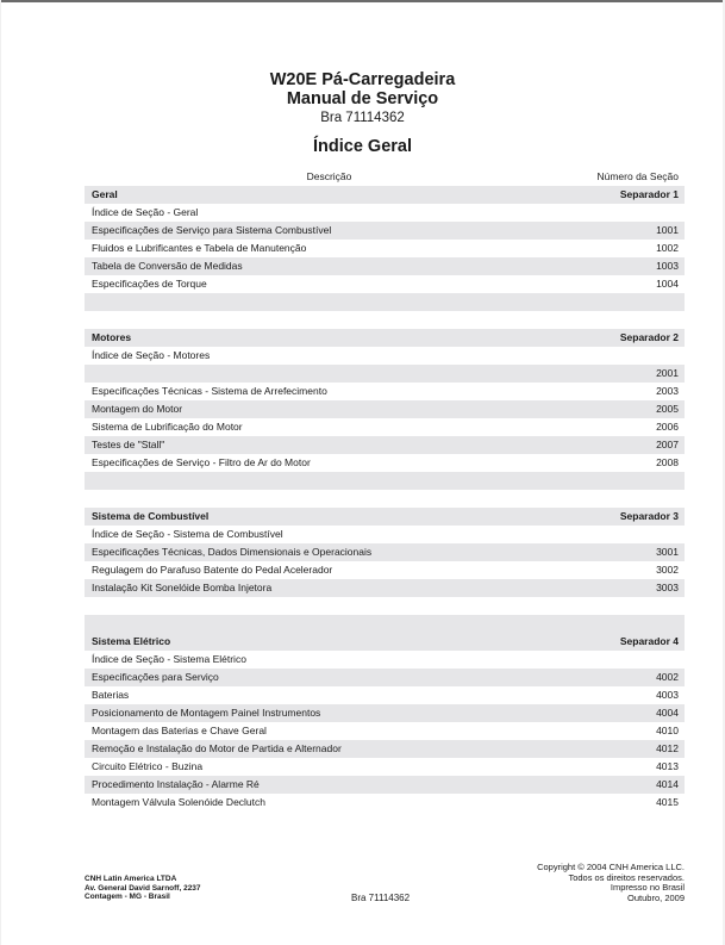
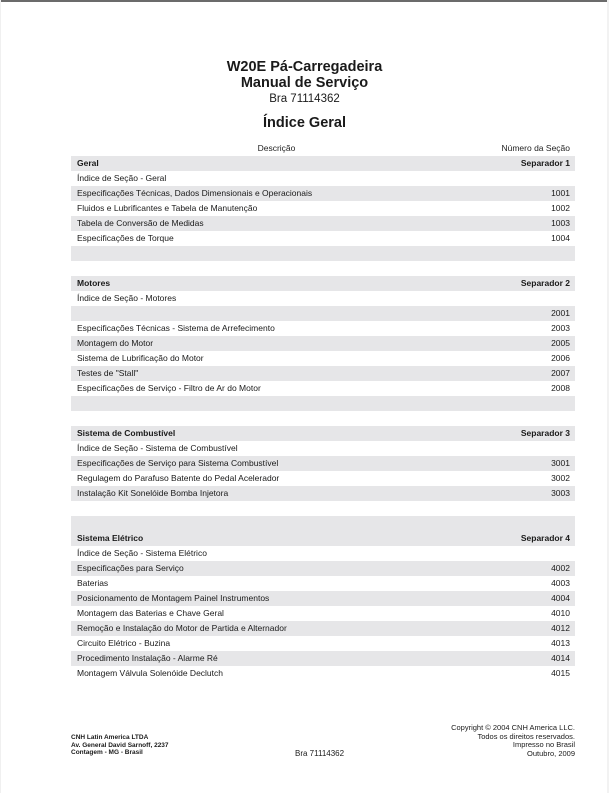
  W20E Pá-Carregadeira
  Manual de Serviço
  Bra 71114362
  Índice Geral
  Descrição
  Número da Seção
  Geral
  Separador 1
  Índice de Seção - Geral
- Especificações de Serviço para Sistema Combustível
+ Especificações Técnicas, Dados Dimensionais e Operacionais
  1001
  Fluidos e Lubrificantes e Tabela de Manutenção
  1002
  Tabela de Conversão de Medidas
  1003
  Especificações de Torque
  1004
  Motores
  Separador 2
  Índice de Seção - Motores
  2001
  Especificações Técnicas - Sistema de Arrefecimento
  2003
  Montagem do Motor
  2005
  Sistema de Lubrificação do Motor
  2006
  Testes de "Stall"
  2007
  Especificações de Serviço - Filtro de Ar do Motor
  2008
  Sistema de Combustível
  Separador 3
  Índice de Seção - Sistema de Combustível
- Especificações Técnicas, Dados Dimensionais e Operacionais
+ Especificações de Serviço para Sistema Combustível
  3001
  Regulagem do Parafuso Batente do Pedal Acelerador
  3002
  Instalação Kit Sonelóide Bomba Injetora
  3003
  Sistema Elétrico
  Separador 4
  Índice de Seção - Sistema Elétrico
  Especificações para Serviço
  4002
  Baterias
  4003
  Posicionamento de Montagem Painel Instrumentos
  4004
  Montagem das Baterias e Chave Geral
  4010
  Remoção e Instalação do Motor de Partida e Alternador
  4012
  Circuito Elétrico - Buzina
  4013
  Procedimento Instalação - Alarme Ré
  4014
  Montagem Válvula Solenóide Declutch
  4015
  Bra 71114362
  Copyright © 2004 CNH America LLC.
  Todos os direitos reservados.
  Impresso no Brasil
  Outubro, 2009
